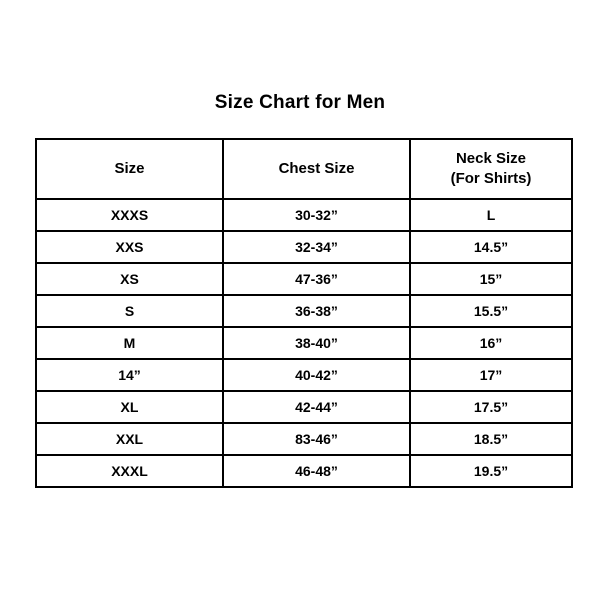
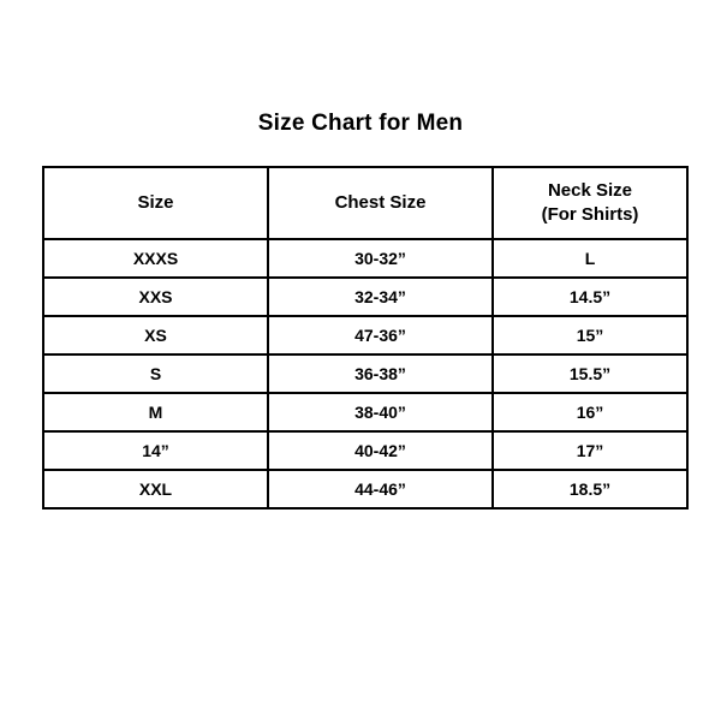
  Size Chart for Men
  Size	Chest Size	Neck Size (For Shirts)
  XXXS	30-32”	L
  XXS	32-34”	14.5”
  XS	47-36”	15”
  S	36-38”	15.5”
  M	38-40”	16”
  14”	40-42”	17”
- XL	42-44”	17.5”
- XXL	83-46”	18.5”
+ XXL	44-46”	18.5”
- XXXL	46-48”	19.5”
